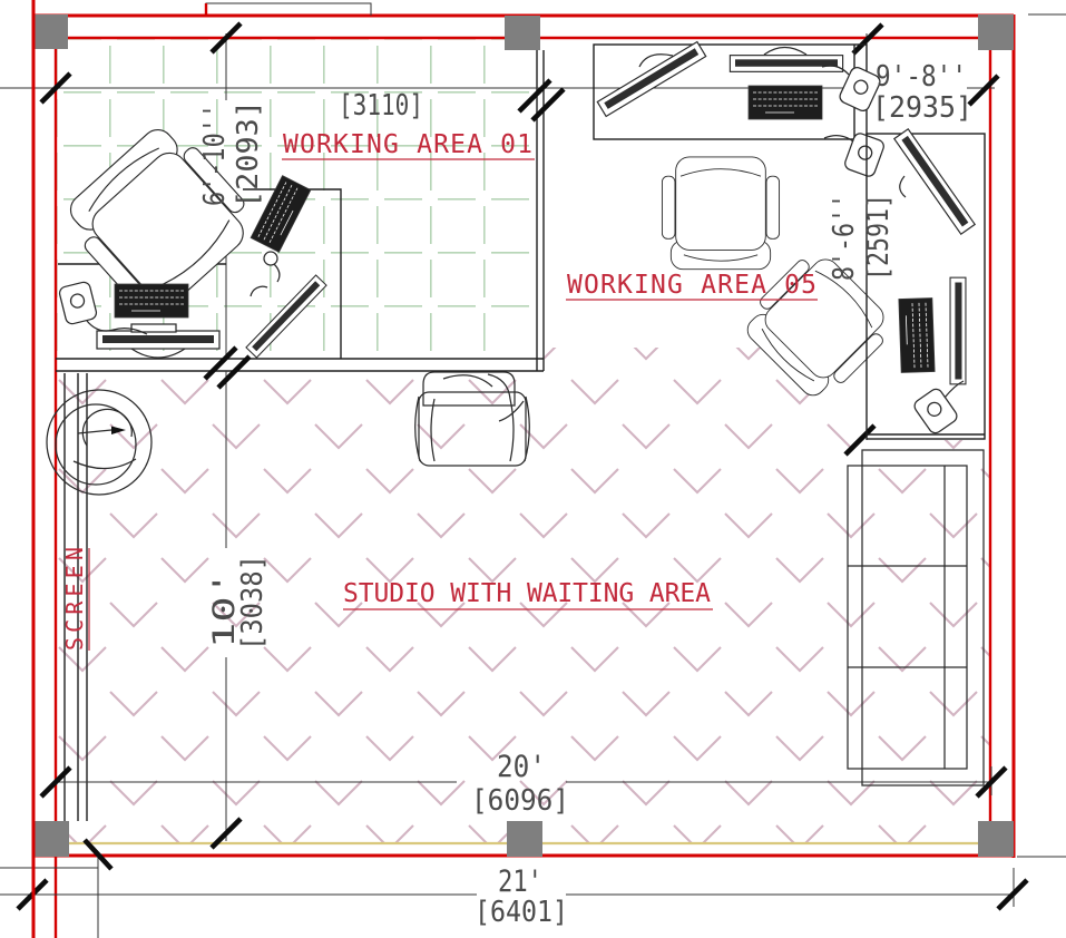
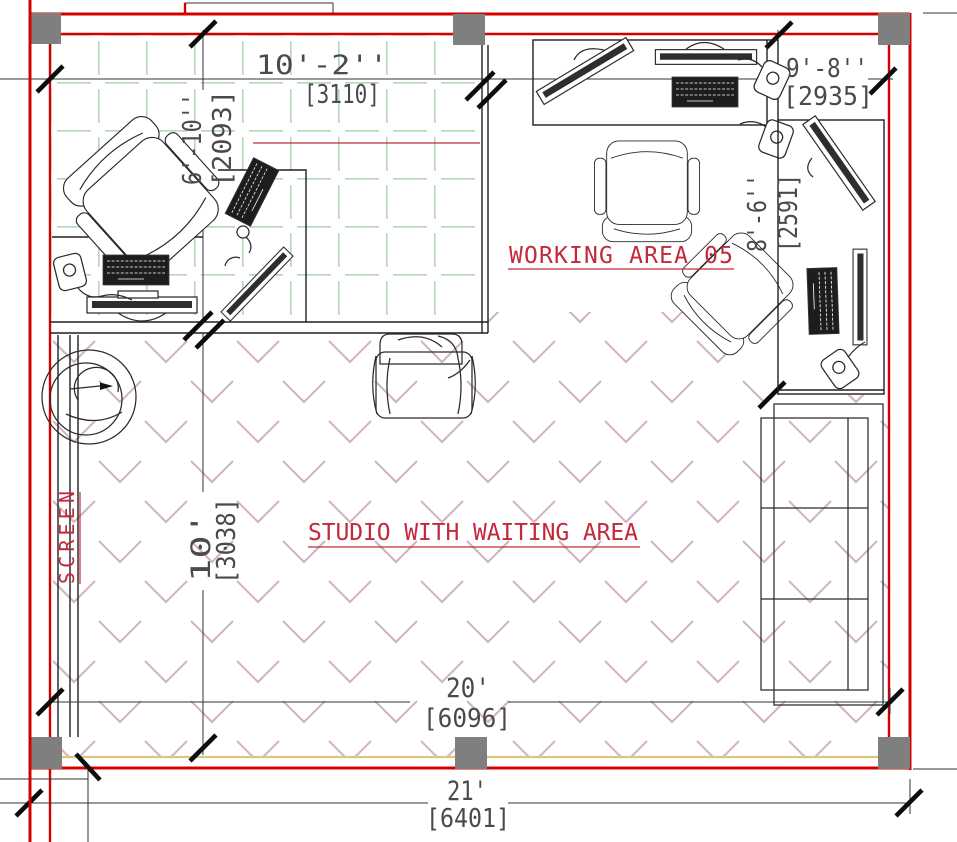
+ 10'-2''
  [3110]
  9'-8''
  [2935]
  20'
  [6096]
  21'
  [6401]
- WORKING AREA 01
  WORKING AREA 05
  STUDIO WITH WAITING AREA
